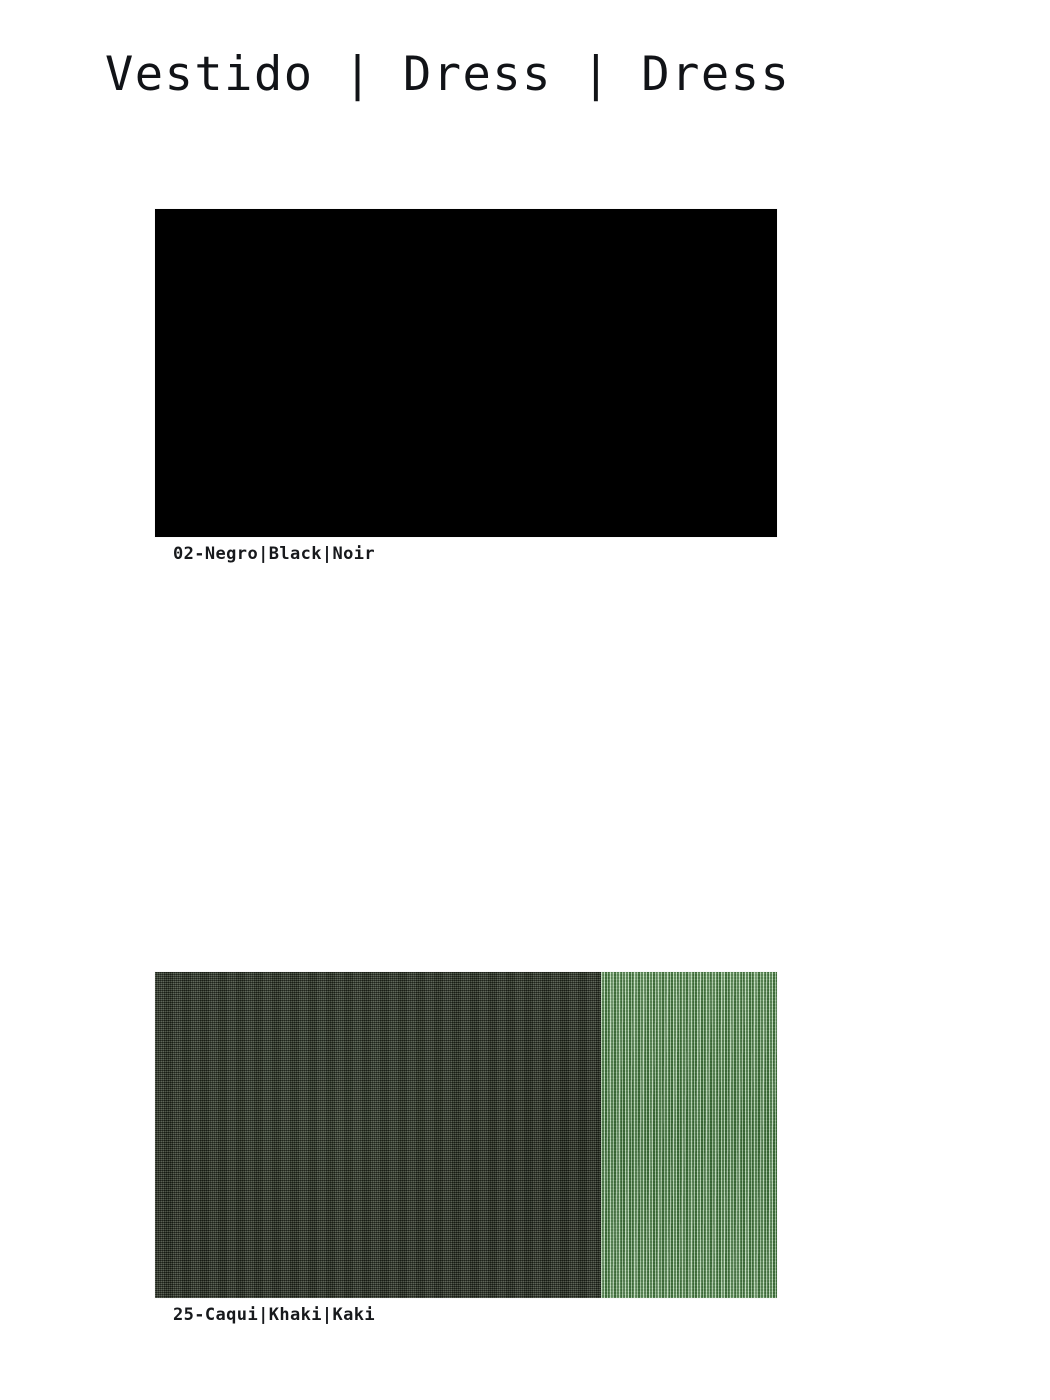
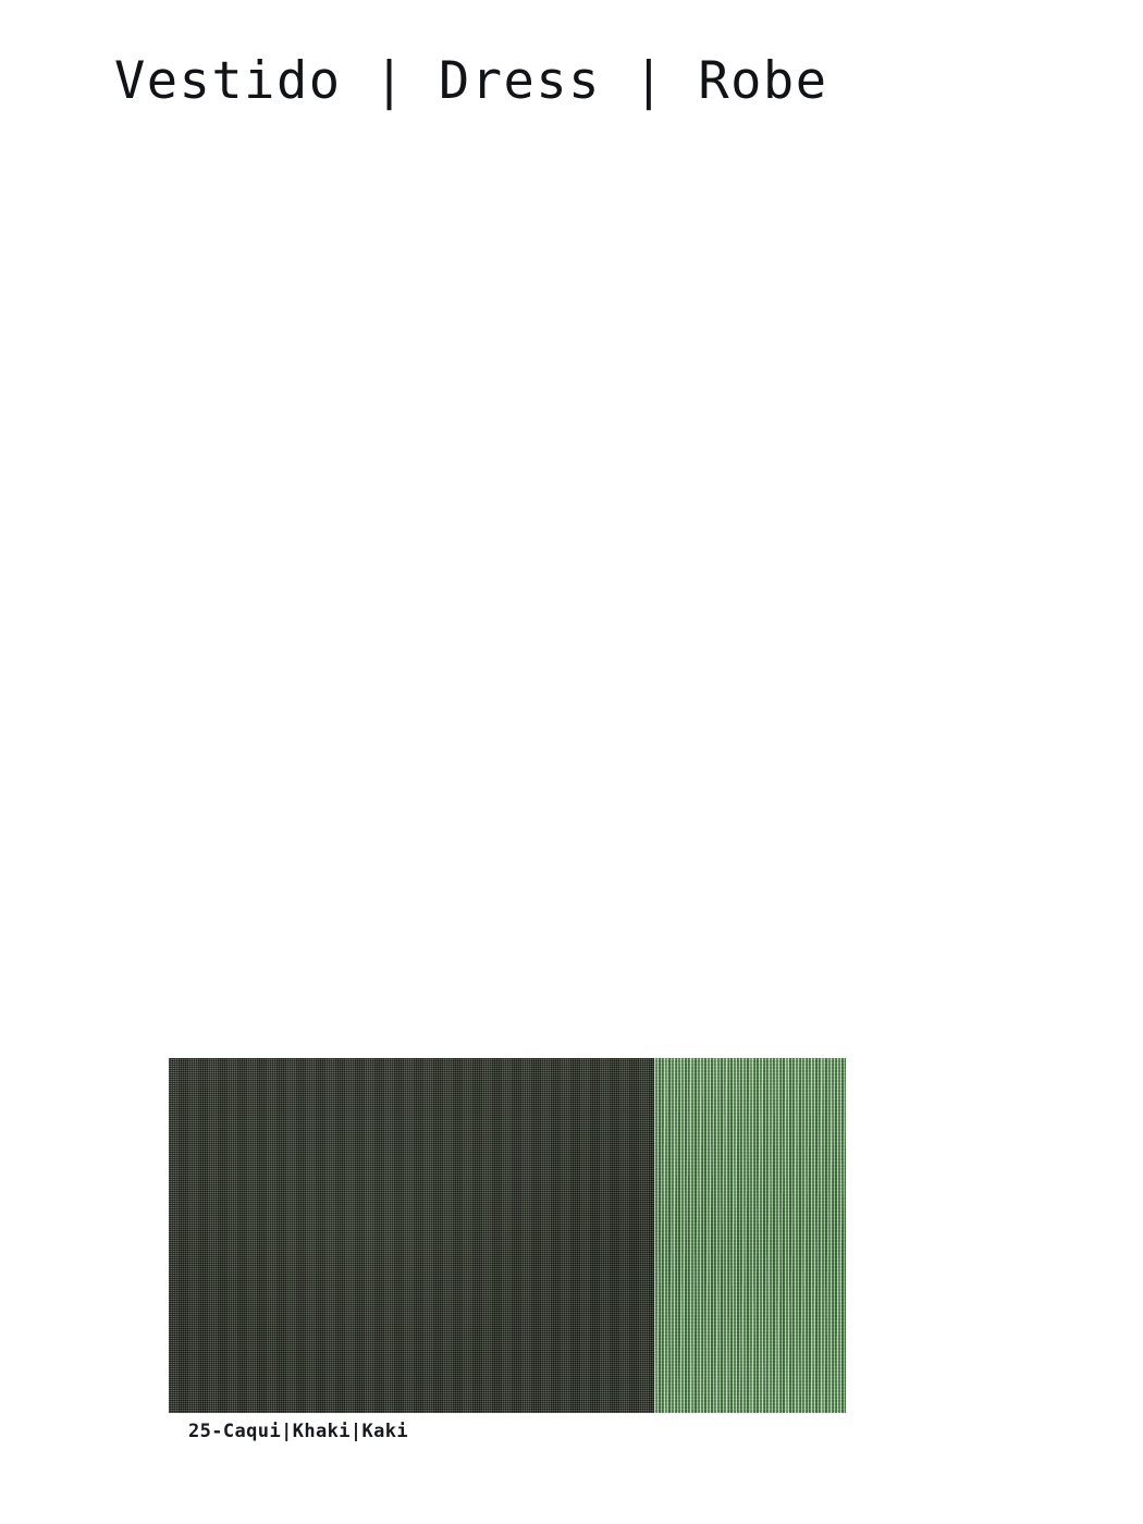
- Vestido | Dress | Dress
+ Vestido | Dress | Robe
- 02-Negro|Black|Noir
  25-Caqui|Khaki|Kaki
